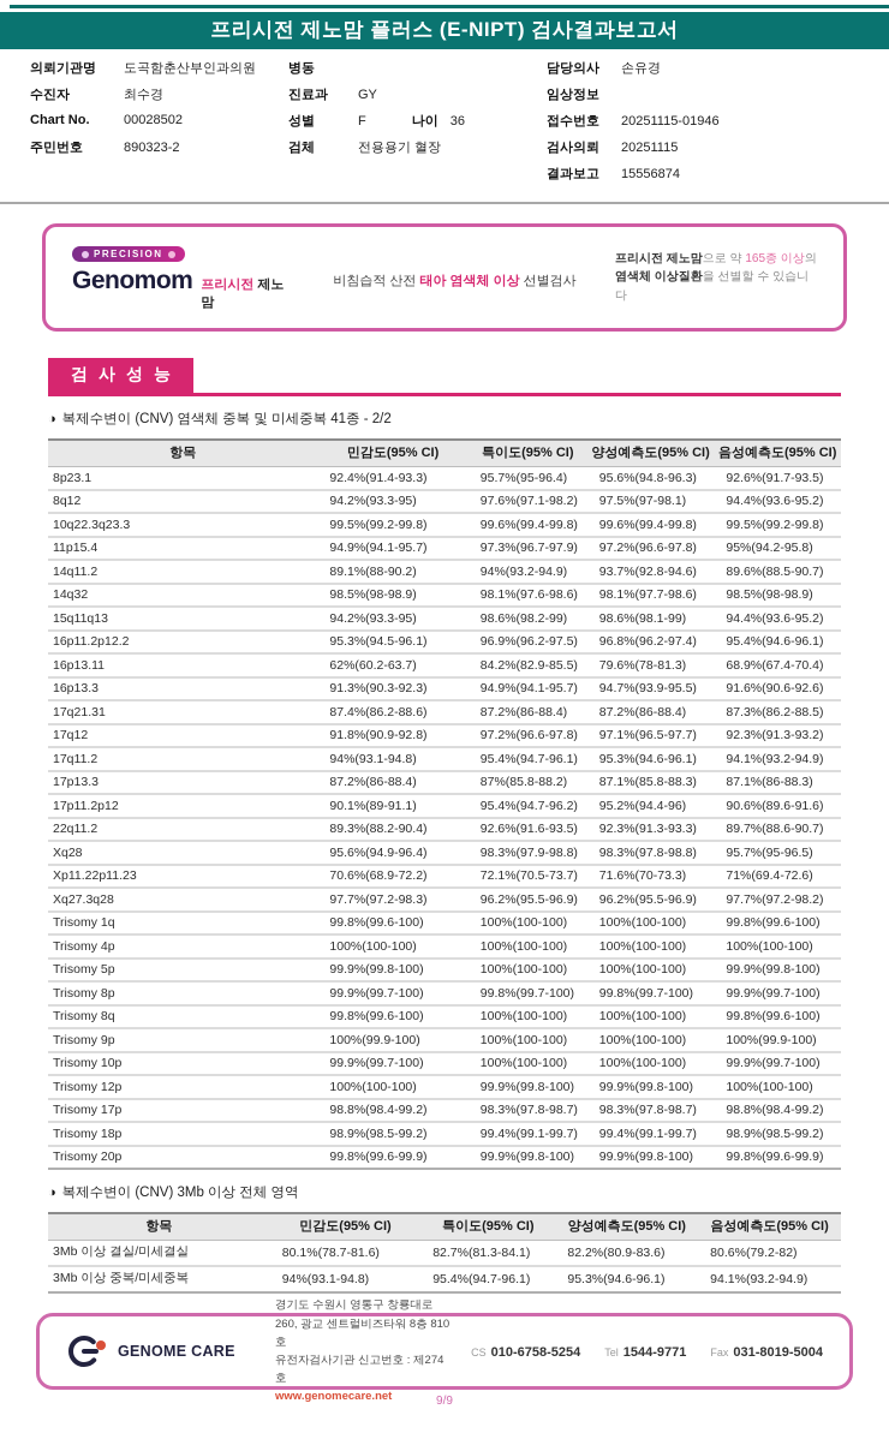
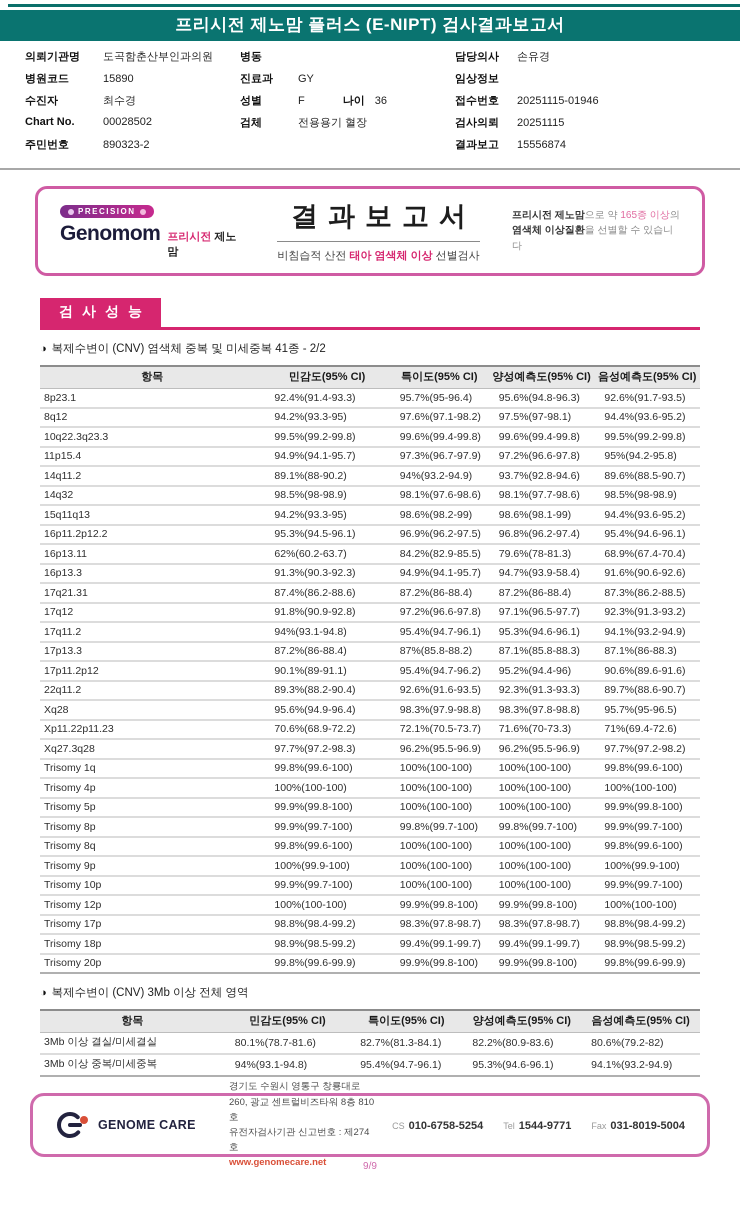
  프리시전 제노맘 플러스 (E-NIPT) 검사결과보고서
  의뢰기관명
  도곡함춘산부인과의원
+ 병원코드
+ 15890
  수진자
  최수경
  Chart No.
  00028502
  주민번호
  890323-2
  병동
  진료과
  GY
  성별
  F
  나이
  36
  검체
  전용용기 혈장
  담당의사
  손유경
  임상정보
  접수번호
  20251115-01946
  검사의뢰
  20251115
  결과보고
  15556874
  PRECISION
  Genomom
  프리시전 제노맘
+ 결과보고서
  비침습적 산전 태아 염색체 이상 선별검사
  프리시전 제노맘으로 약 165종 이상의
  염색체 이상질환을 선별할 수 있습니다
  검사성능
  ◑ 복제수변이 (CNV) 염색체 중복 및 미세중복 41종 - 2/2
  항목	민감도(95% CI)	특이도(95% CI)	양성예측도(95% CI)	음성예측도(95% CI)
  8p23.1	92.4%(91.4-93.3)	95.7%(95-96.4)	95.6%(94.8-96.3)	92.6%(91.7-93.5)
  8q12	94.2%(93.3-95)	97.6%(97.1-98.2)	97.5%(97-98.1)	94.4%(93.6-95.2)
  10q22.3q23.3	99.5%(99.2-99.8)	99.6%(99.4-99.8)	99.6%(99.4-99.8)	99.5%(99.2-99.8)
  11p15.4	94.9%(94.1-95.7)	97.3%(96.7-97.9)	97.2%(96.6-97.8)	95%(94.2-95.8)
  14q11.2	89.1%(88-90.2)	94%(93.2-94.9)	93.7%(92.8-94.6)	89.6%(88.5-90.7)
  14q32	98.5%(98-98.9)	98.1%(97.6-98.6)	98.1%(97.7-98.6)	98.5%(98-98.9)
  15q11q13	94.2%(93.3-95)	98.6%(98.2-99)	98.6%(98.1-99)	94.4%(93.6-95.2)
  16p11.2p12.2	95.3%(94.5-96.1)	96.9%(96.2-97.5)	96.8%(96.2-97.4)	95.4%(94.6-96.1)
  16p13.11	62%(60.2-63.7)	84.2%(82.9-85.5)	79.6%(78-81.3)	68.9%(67.4-70.4)
- 16p13.3	91.3%(90.3-92.3)	94.9%(94.1-95.7)	94.7%(93.9-95.5)	91.6%(90.6-92.6)
+ 16p13.3	91.3%(90.3-92.3)	94.9%(94.1-95.7)	94.7%(93.9-58.4)	91.6%(90.6-92.6)
  17q21.31	87.4%(86.2-88.6)	87.2%(86-88.4)	87.2%(86-88.4)	87.3%(86.2-88.5)
  17q12	91.8%(90.9-92.8)	97.2%(96.6-97.8)	97.1%(96.5-97.7)	92.3%(91.3-93.2)
  17q11.2	94%(93.1-94.8)	95.4%(94.7-96.1)	95.3%(94.6-96.1)	94.1%(93.2-94.9)
  17p13.3	87.2%(86-88.4)	87%(85.8-88.2)	87.1%(85.8-88.3)	87.1%(86-88.3)
  17p11.2p12	90.1%(89-91.1)	95.4%(94.7-96.2)	95.2%(94.4-96)	90.6%(89.6-91.6)
  22q11.2	89.3%(88.2-90.4)	92.6%(91.6-93.5)	92.3%(91.3-93.3)	89.7%(88.6-90.7)
  Xq28	95.6%(94.9-96.4)	98.3%(97.9-98.8)	98.3%(97.8-98.8)	95.7%(95-96.5)
  Xp11.22p11.23	70.6%(68.9-72.2)	72.1%(70.5-73.7)	71.6%(70-73.3)	71%(69.4-72.6)
  Xq27.3q28	97.7%(97.2-98.3)	96.2%(95.5-96.9)	96.2%(95.5-96.9)	97.7%(97.2-98.2)
  Trisomy 1q	99.8%(99.6-100)	100%(100-100)	100%(100-100)	99.8%(99.6-100)
  Trisomy 4p	100%(100-100)	100%(100-100)	100%(100-100)	100%(100-100)
  Trisomy 5p	99.9%(99.8-100)	100%(100-100)	100%(100-100)	99.9%(99.8-100)
  Trisomy 8p	99.9%(99.7-100)	99.8%(99.7-100)	99.8%(99.7-100)	99.9%(99.7-100)
  Trisomy 8q	99.8%(99.6-100)	100%(100-100)	100%(100-100)	99.8%(99.6-100)
  Trisomy 9p	100%(99.9-100)	100%(100-100)	100%(100-100)	100%(99.9-100)
  Trisomy 10p	99.9%(99.7-100)	100%(100-100)	100%(100-100)	99.9%(99.7-100)
  Trisomy 12p	100%(100-100)	99.9%(99.8-100)	99.9%(99.8-100)	100%(100-100)
  Trisomy 17p	98.8%(98.4-99.2)	98.3%(97.8-98.7)	98.3%(97.8-98.7)	98.8%(98.4-99.2)
  Trisomy 18p	98.9%(98.5-99.2)	99.4%(99.1-99.7)	99.4%(99.1-99.7)	98.9%(98.5-99.2)
  Trisomy 20p	99.8%(99.6-99.9)	99.9%(99.8-100)	99.9%(99.8-100)	99.8%(99.6-99.9)
  ◑ 복제수변이 (CNV) 3Mb 이상 전체 영역
  항목	민감도(95% CI)	특이도(95% CI)	양성예측도(95% CI)	음성예측도(95% CI)
  3Mb 이상 결실/미세결실	80.1%(78.7-81.6)	82.7%(81.3-84.1)	82.2%(80.9-83.6)	80.6%(79.2-82)
  3Mb 이상 중복/미세중복	94%(93.1-94.8)	95.4%(94.7-96.1)	95.3%(94.6-96.1)	94.1%(93.2-94.9)
  GENOME CARE
  경기도 수원시 영통구 창룡대로 260, 광교 센트럴비즈타워 8층 810호
  유전자검사기관 신고번호 : 제274호
  www.genomecare.net
  CS 010-6758-5254
  Tel 1544-9771
  Fax 031-8019-5004
  9/9
